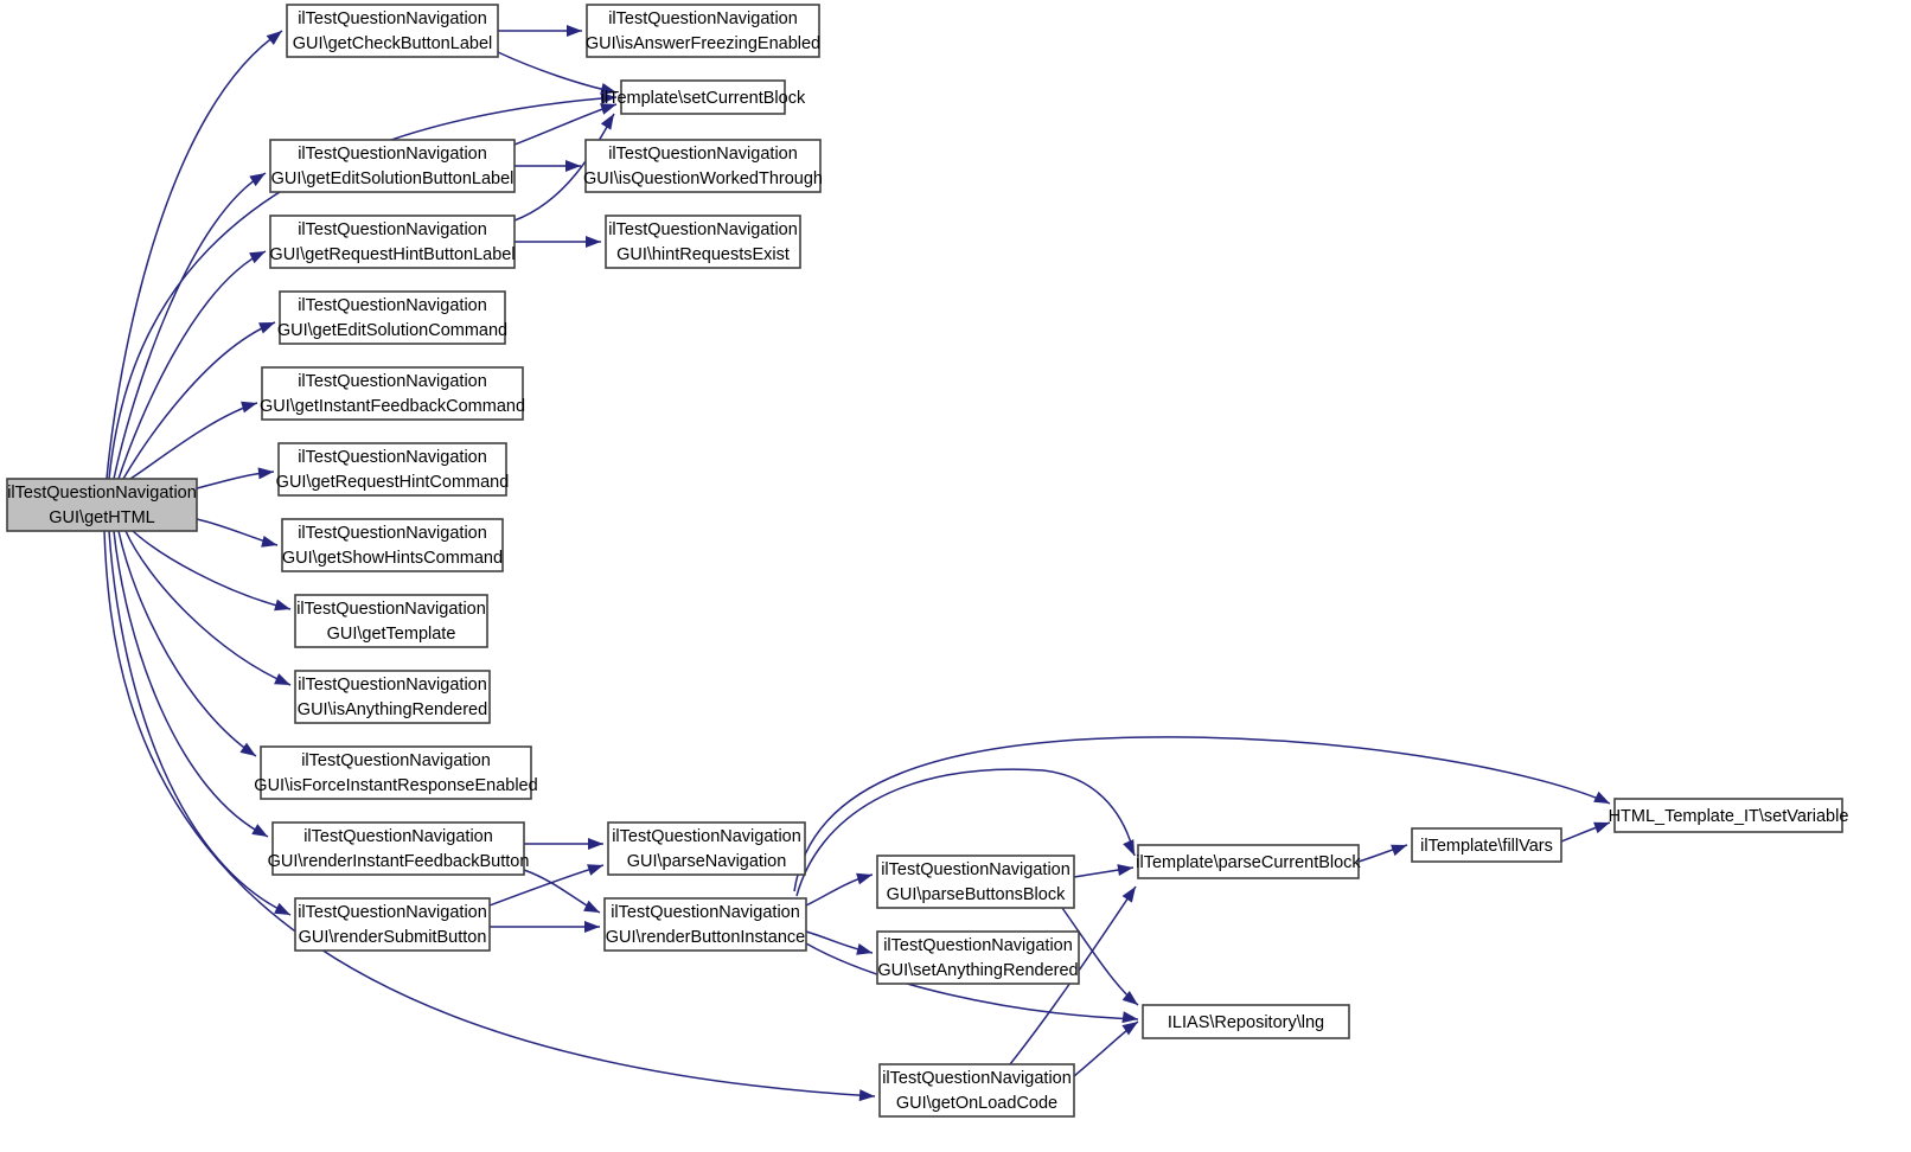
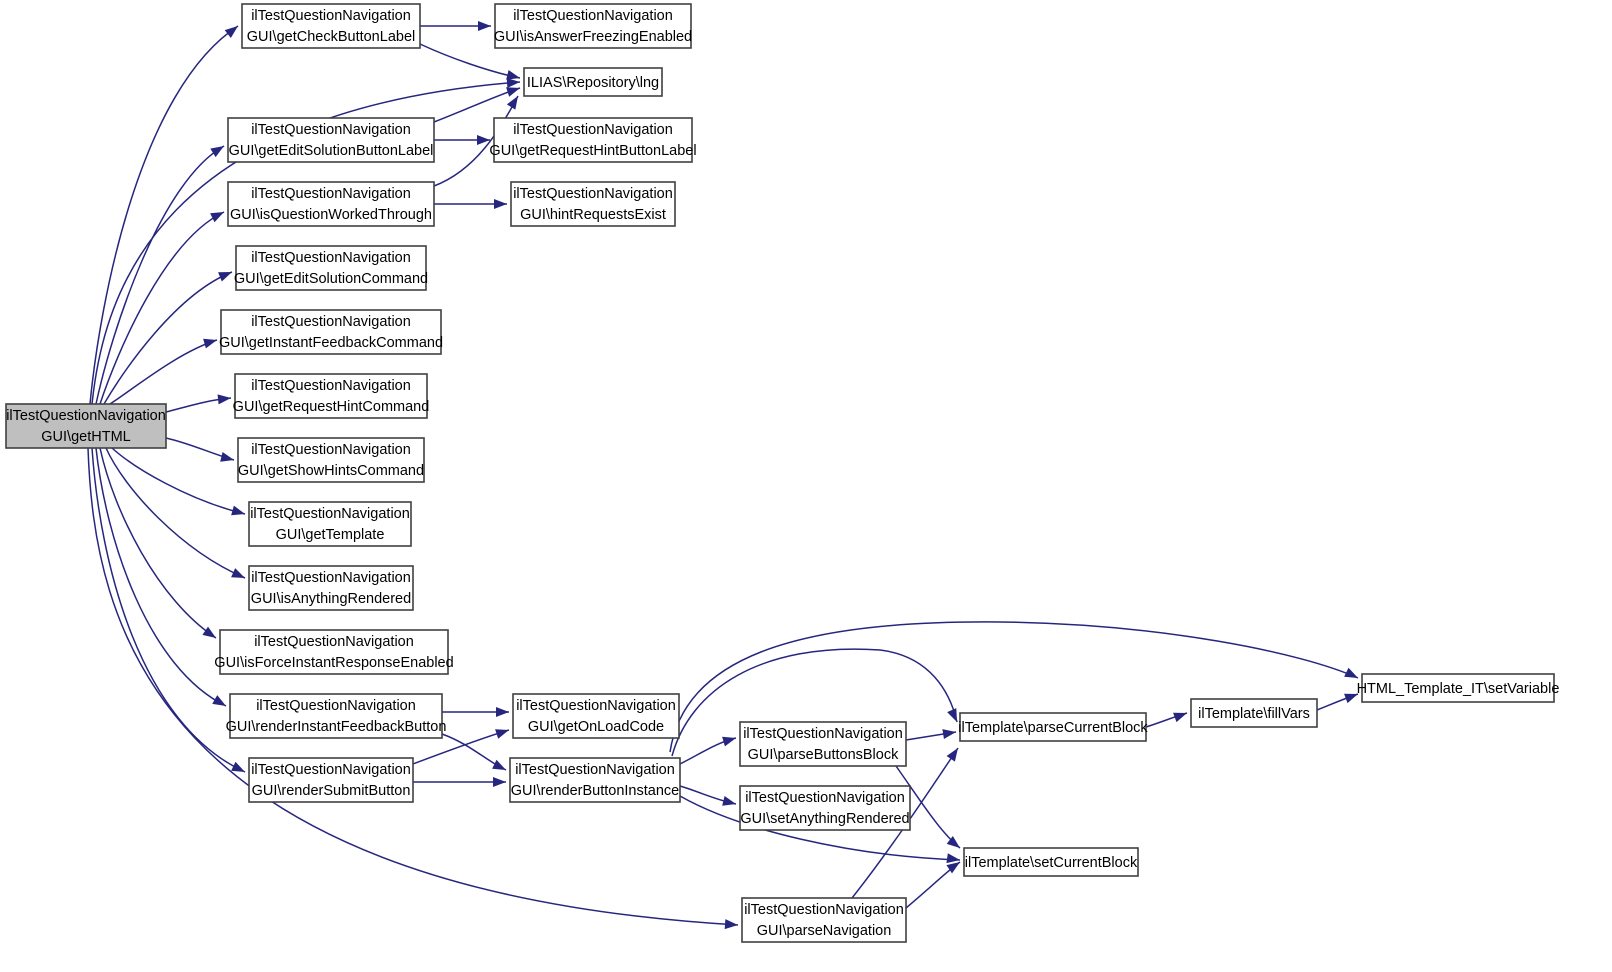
  ilTestQuestionNavigation
  GUI\getHTML
  ilTestQuestionNavigation
  GUI\getCheckButtonLabel
  ilTestQuestionNavigation
  GUI\isAnswerFreezingEnabled
- ilTemplate\setCurrentBlock
+ ILIAS\Repository\lng
  ilTestQuestionNavigation
  GUI\getEditSolutionButtonLabel
  ilTestQuestionNavigation
- GUI\isQuestionWorkedThrough
+ GUI\getRequestHintButtonLabel
  ilTestQuestionNavigation
- GUI\getRequestHintButtonLabel
+ GUI\isQuestionWorkedThrough
  ilTestQuestionNavigation
  GUI\hintRequestsExist
  ilTestQuestionNavigation
  GUI\getEditSolutionCommand
  ilTestQuestionNavigation
  GUI\getInstantFeedbackCommand
  ilTestQuestionNavigation
  GUI\getRequestHintCommand
  ilTestQuestionNavigation
  GUI\getShowHintsCommand
  ilTestQuestionNavigation
  GUI\getTemplate
  ilTestQuestionNavigation
  GUI\isAnythingRendered
  ilTestQuestionNavigation
  GUI\isForceInstantResponseEnabled
  ilTestQuestionNavigation
  GUI\renderInstantFeedbackButton
  ilTestQuestionNavigation
  GUI\renderSubmitButton
  ilTestQuestionNavigation
- GUI\parseNavigation
+ GUI\getOnLoadCode
  ilTestQuestionNavigation
  GUI\renderButtonInstance
  ilTestQuestionNavigation
  GUI\parseButtonsBlock
  ilTestQuestionNavigation
  GUI\setAnythingRendered
  ilTestQuestionNavigation
- GUI\getOnLoadCode
+ GUI\parseNavigation
  ilTemplate\parseCurrentBlock
- ILIAS\Repository\lng
+ ilTemplate\setCurrentBlock
  ilTemplate\fillVars
  HTML_Template_IT\setVariable
